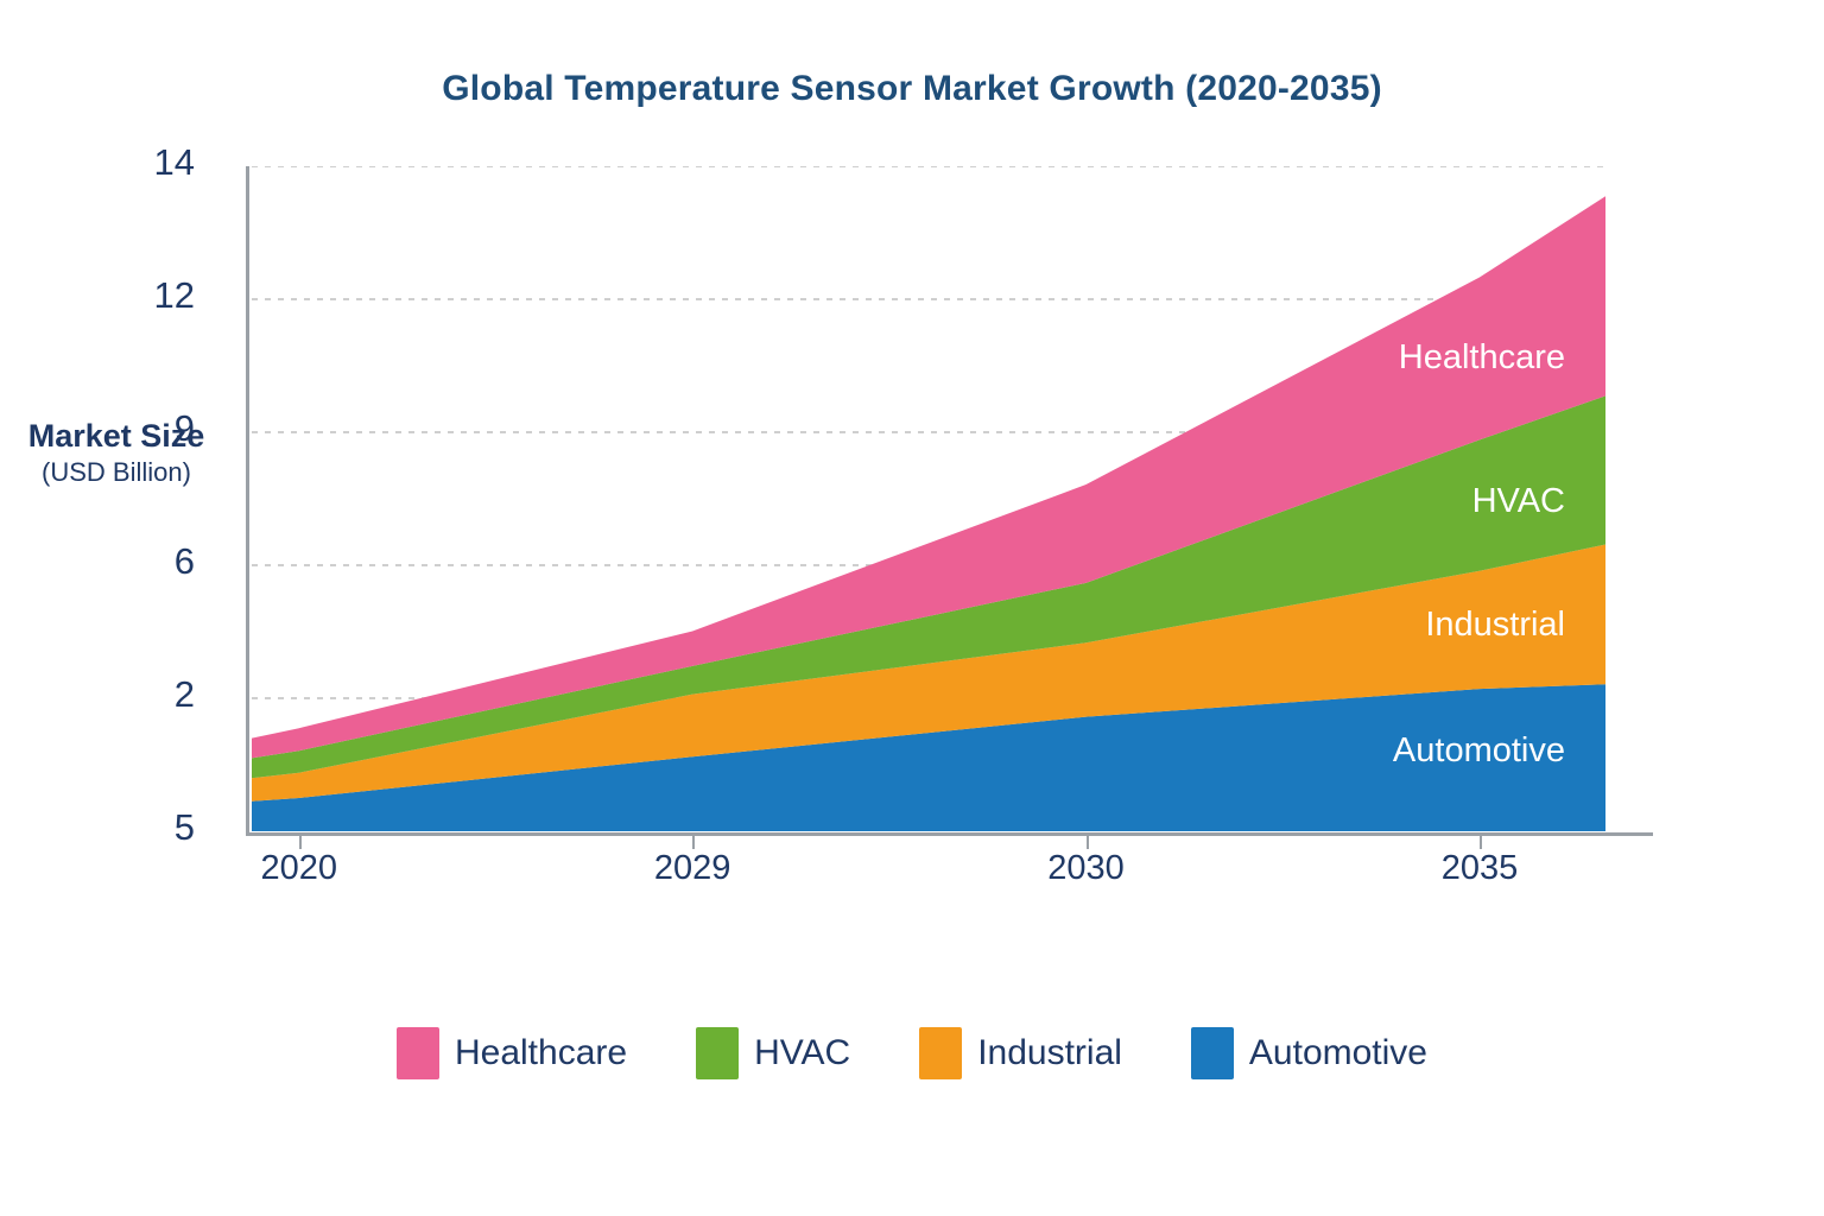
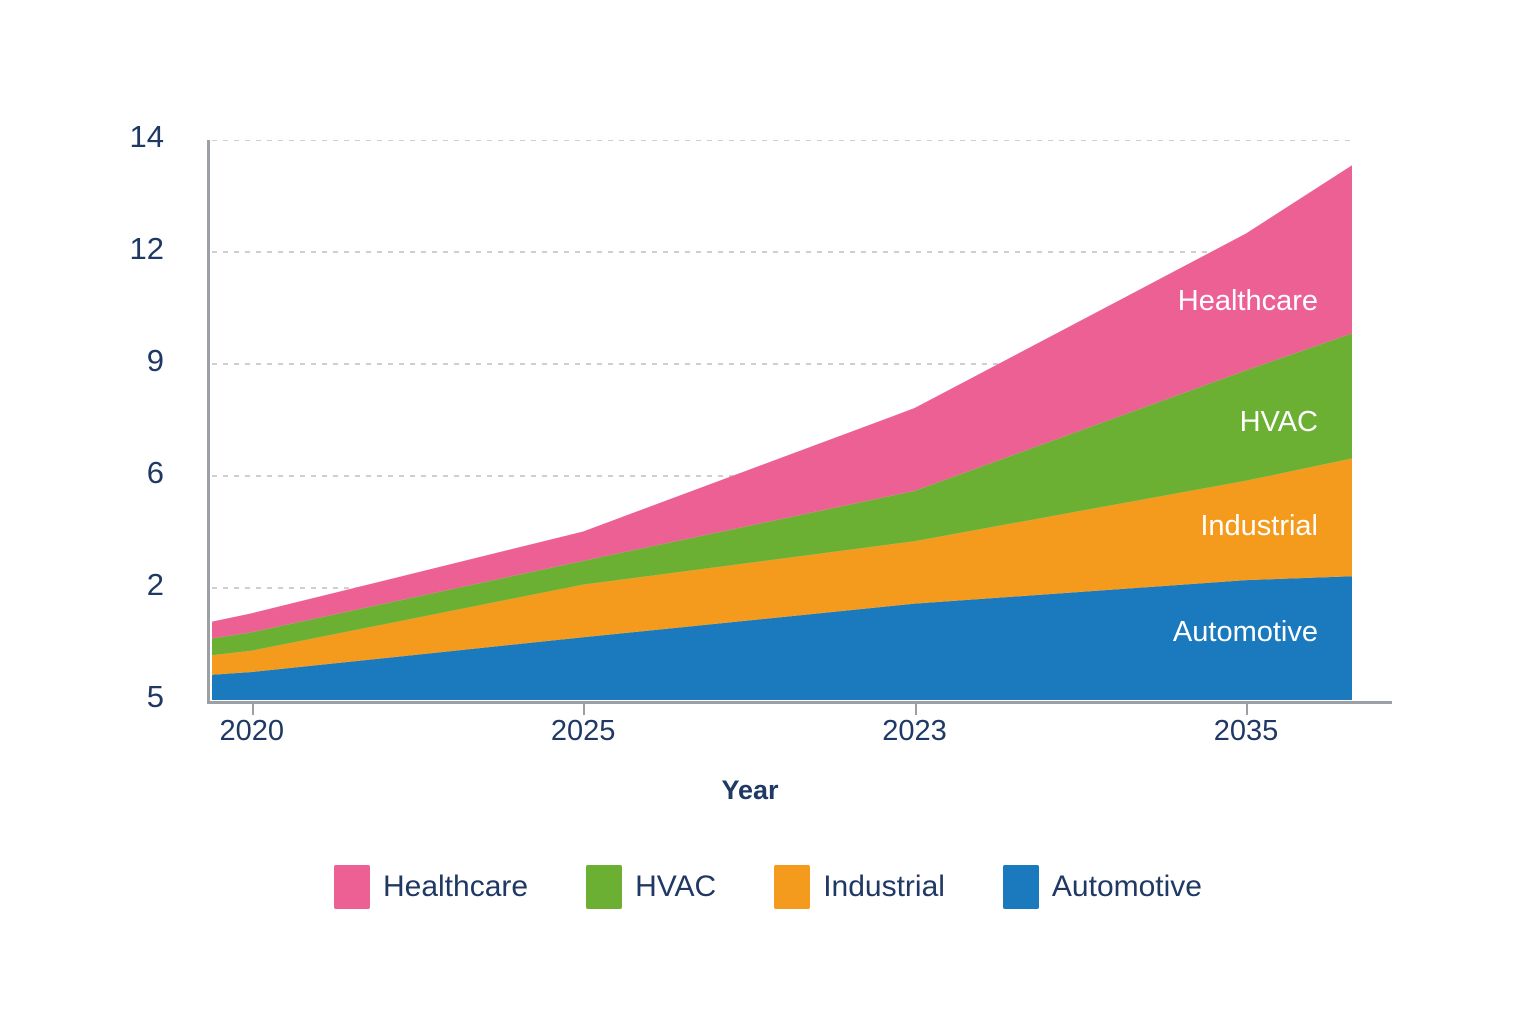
- Global Temperature Sensor Market Growth (2020-2035)
- Market Size
- (USD Billion)
  5
  2
  6
  9
  12
  14
  2020
- 2029
+ 2025
- 2030
+ 2023
  2035
  Healthcare
  HVAC
  Industrial
  Automotive
+ Year
  Healthcare
  HVAC
  Industrial
  Automotive
